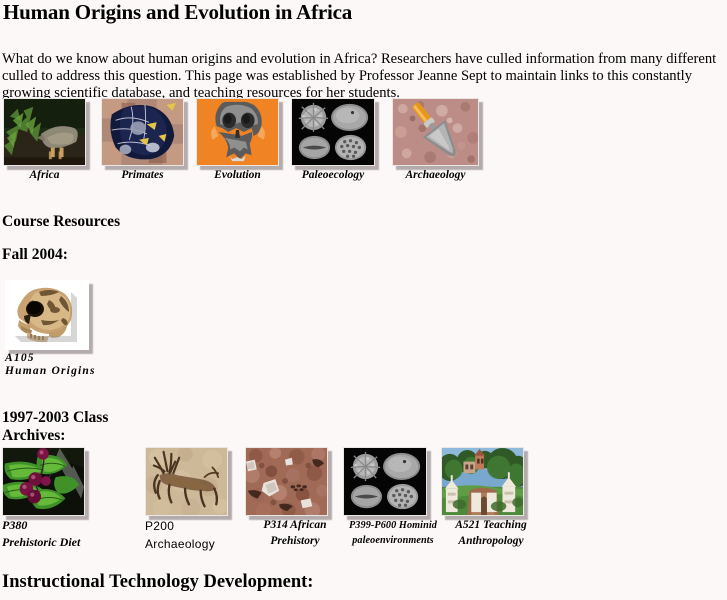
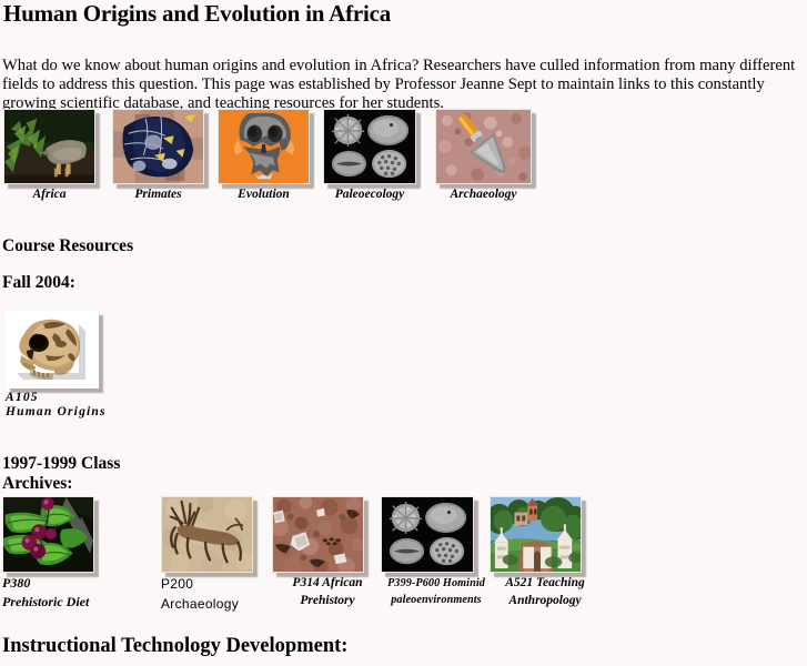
  Human Origins and Evolution in Africa
- What do we know about human origins and evolution in Africa? Researchers have culled information from many different culled to address this question. This page was established by Professor Jeanne Sept to maintain links to this constantly growing scientific database, and teaching resources for her students.
+ What do we know about human origins and evolution in Africa? Researchers have culled information from many different fields to address this question. This page was established by Professor Jeanne Sept to maintain links to this constantly growing scientific database, and teaching resources for her students.
  Africa
  Primates
  Evolution
  Paleoecology
  Archaeology
  Course Resources
  Fall 2004:
- 1997-2003 Class Archives:
+ 1997-1999 Class Archives:
  A105
  Human Origins
  P380
  Prehistoric Diet
  P200
  Archaeology
  P314 African
  Prehistory
  P399-P600 Hominid
  paleoenvironments
  A521 Teaching
  Anthropology
  Instructional Technology Development:
